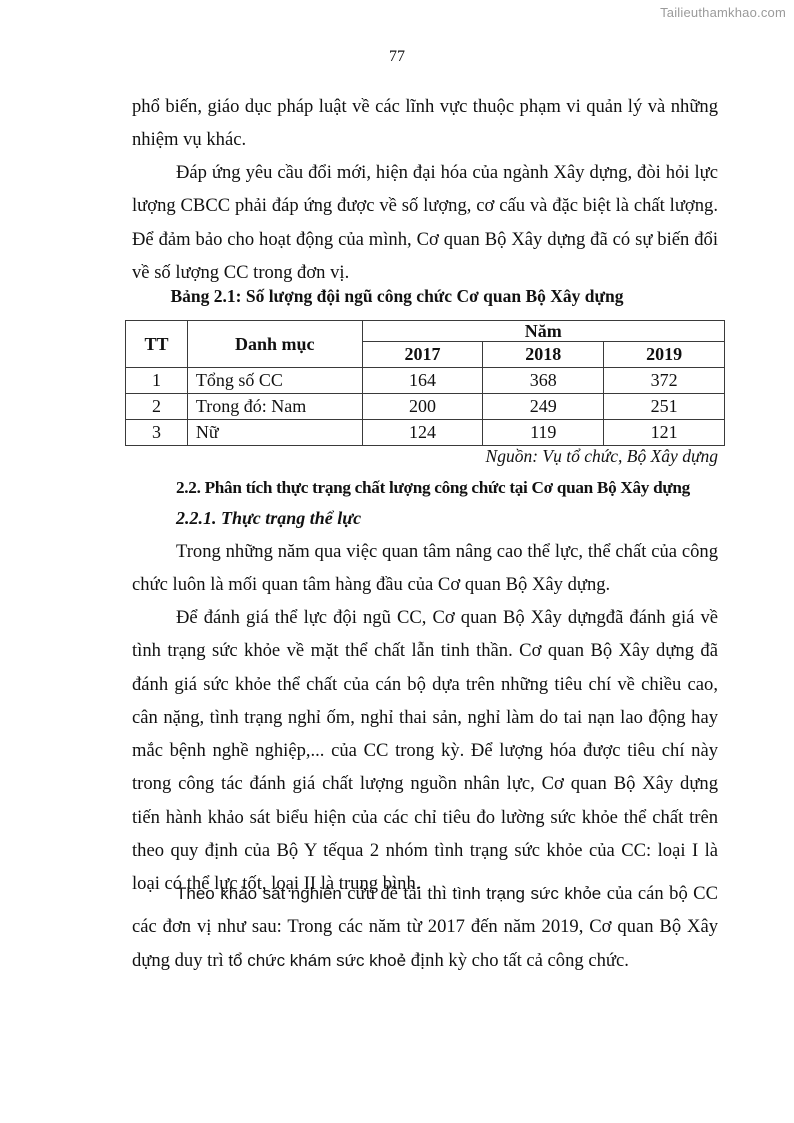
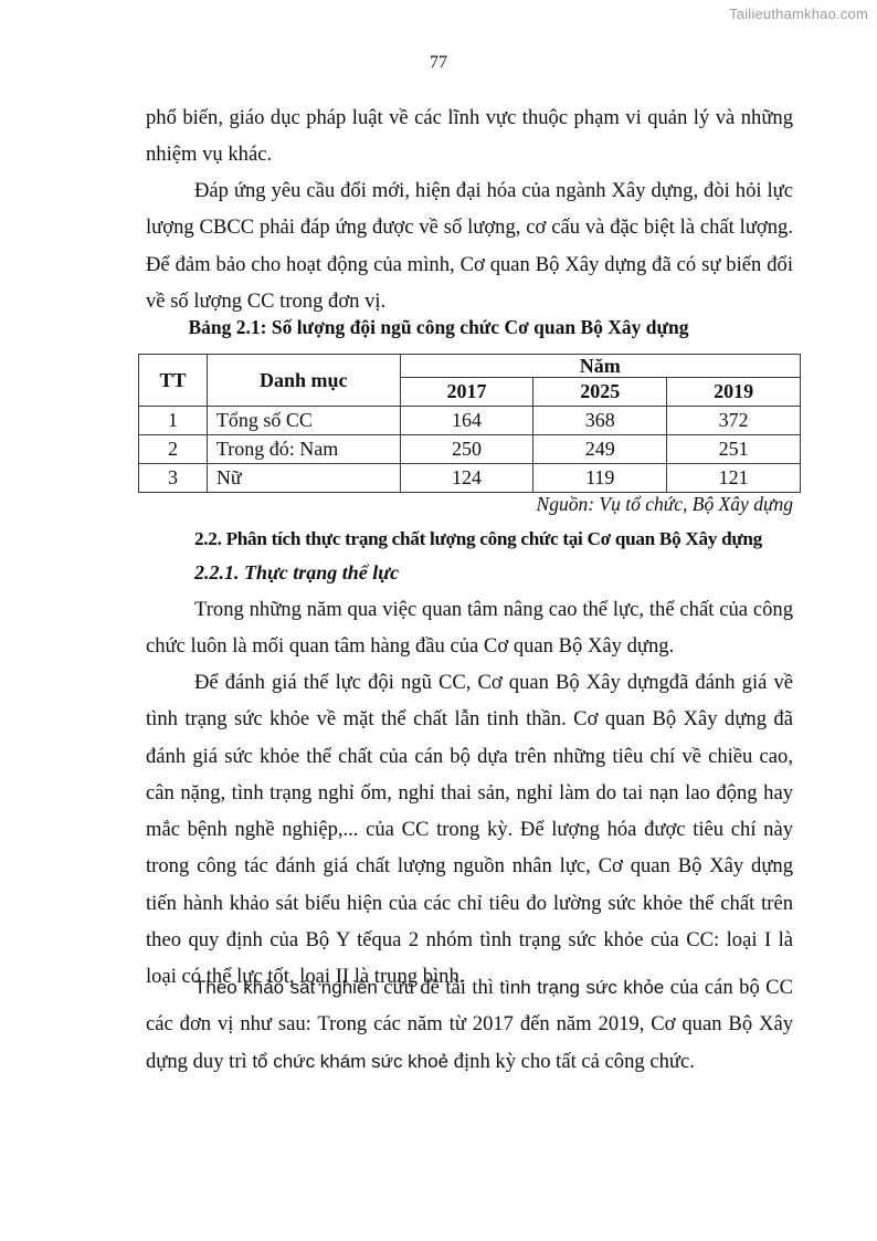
  Tailieuthamkhao.com
  77
  phổ biến, giáo dục pháp luật về các lĩnh vực thuộc phạm vi quản lý và những nhiệm vụ khác.
  Đáp ứng yêu cầu đổi mới, hiện đại hóa của ngành Xây dựng, đòi hỏi lực lượng CBCC phải đáp ứng được về số lượng, cơ cấu và đặc biệt là chất lượng. Để đảm bảo cho hoạt động của mình, Cơ quan Bộ Xây dựng đã có sự biến đổi về số lượng CC trong đơn vị.
  Bảng 2.1: Số lượng đội ngũ công chức Cơ quan Bộ Xây dựng
  TT	Danh mục	Năm
- 2017	2018	2019
+ 2017	2025	2019
  1	Tổng số CC	164	368	372
- 2	Trong đó: Nam	200	249	251
+ 2	Trong đó: Nam	250	249	251
  3	Nữ	124	119	121
  Nguồn: Vụ tổ chức, Bộ Xây dựng
  2.2. Phân tích thực trạng chất lượng công chức tại Cơ quan Bộ Xây dựng
  2.2.1. Thực trạng thể lực
  Trong những năm qua việc quan tâm nâng cao thể lực, thể chất của công chức luôn là mối quan tâm hàng đầu của Cơ quan Bộ Xây dựng.
  Để đánh giá thể lực đội ngũ CC, Cơ quan Bộ Xây dựngđã đánh giá về tình trạng sức khỏe về mặt thể chất lẫn tinh thần. Cơ quan Bộ Xây dựng đã đánh giá sức khỏe thể chất của cán bộ dựa trên những tiêu chí về chiều cao, cân nặng, tình trạng nghỉ ốm, nghỉ thai sản, nghỉ làm do tai nạn lao động hay mắc bệnh nghề nghiệp,... của CC trong kỳ. Để lượng hóa được tiêu chí này trong công tác đánh giá chất lượng nguồn nhân lực, Cơ quan Bộ Xây dựng tiến hành khảo sát biểu hiện của các chỉ tiêu đo lường sức khỏe thể chất trên theo quy định của Bộ Y tếqua 2 nhóm tình trạng sức khỏe của CC: loại I là loại có thể lực tốt, loại II là trung bình.
  Theo khảo sát nghiên cứu đề tài thì tình trạng sức khỏe của cán bộ CC các đơn vị như sau: Trong các năm từ 2017 đến năm 2019, Cơ quan Bộ Xây dựng duy trì tổ chức khám sức khoẻ định kỳ cho tất cả công chức.
